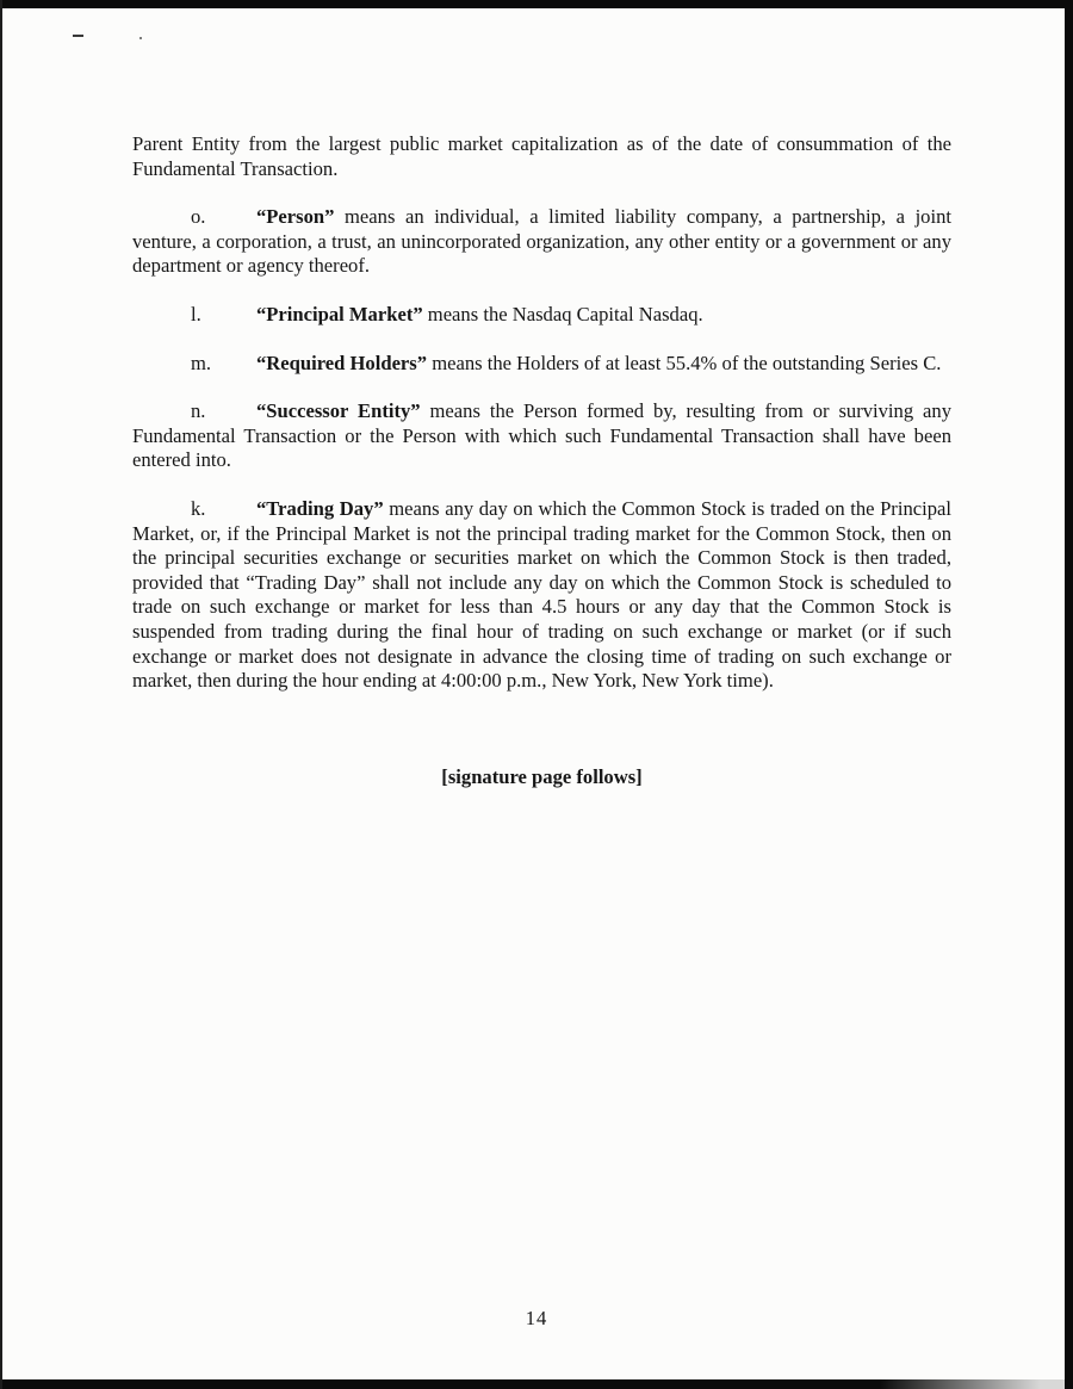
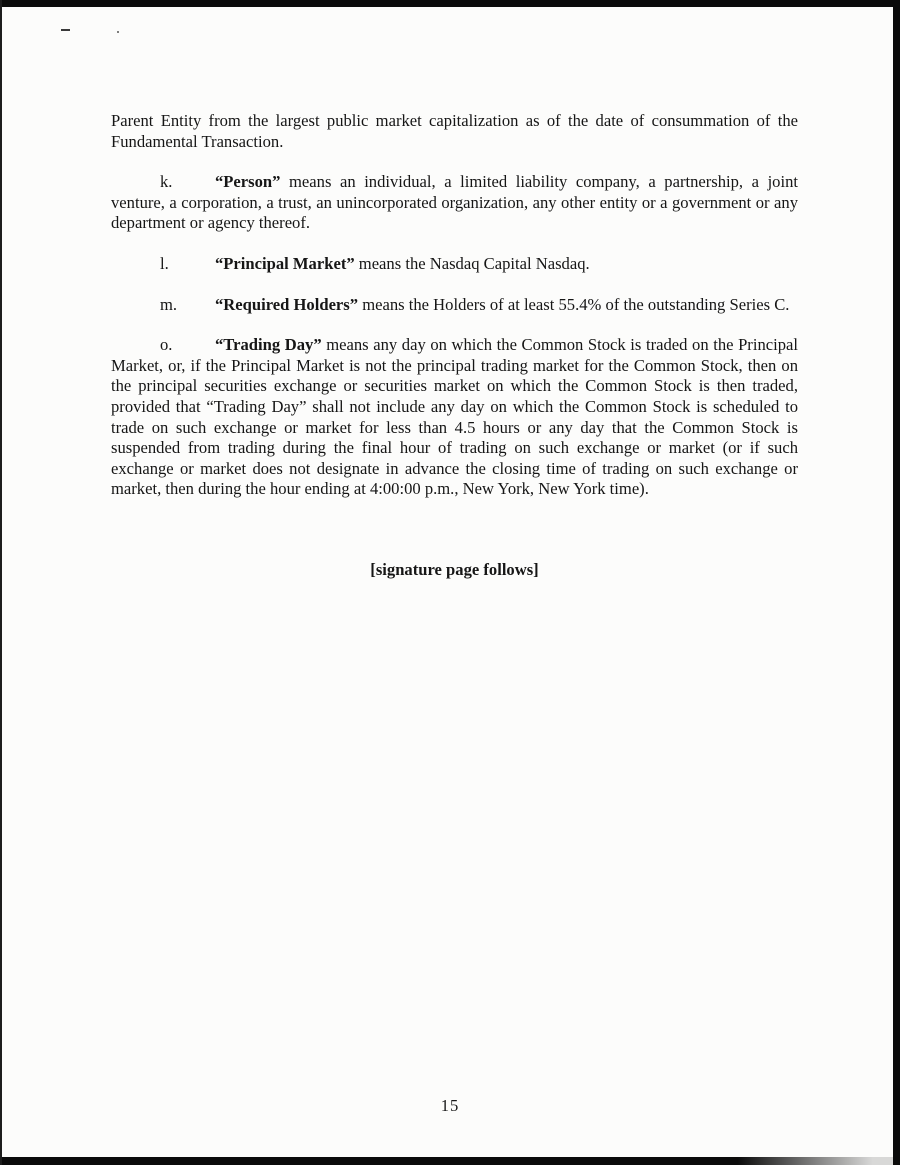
  Parent Entity from the largest public market capitalization as of the date of consummation of the Fundamental Transaction.
- o. “Person” means an individual, a limited liability company, a partnership, a joint venture, a corporation, a trust, an unincorporated organization, any other entity or a government or any department or agency thereof.
+ k. “Person” means an individual, a limited liability company, a partnership, a joint venture, a corporation, a trust, an unincorporated organization, any other entity or a government or any department or agency thereof.
  l. “Principal Market” means the Nasdaq Capital Nasdaq.
  m. “Required Holders” means the Holders of at least 55.4% of the outstanding Series C.
- n. “Successor Entity” means the Person formed by, resulting from or surviving any Fundamental Transaction or the Person with which such Fundamental Transaction shall have been entered into.
- k. “Trading Day” means any day on which the Common Stock is traded on the Principal Market, or, if the Principal Market is not the principal trading market for the Common Stock, then on the principal securities exchange or securities market on which the Common Stock is then traded, provided that “Trading Day” shall not include any day on which the Common Stock is scheduled to trade on such exchange or market for less than 4.5 hours or any day that the Common Stock is suspended from trading during the final hour of trading on such exchange or market (or if such exchange or market does not designate in advance the closing time of trading on such exchange or market, then during the hour ending at 4:00:00 p.m., New York, New York time).
+ o. “Trading Day” means any day on which the Common Stock is traded on the Principal Market, or, if the Principal Market is not the principal trading market for the Common Stock, then on the principal securities exchange or securities market on which the Common Stock is then traded, provided that “Trading Day” shall not include any day on which the Common Stock is scheduled to trade on such exchange or market for less than 4.5 hours or any day that the Common Stock is suspended from trading during the final hour of trading on such exchange or market (or if such exchange or market does not designate in advance the closing time of trading on such exchange or market, then during the hour ending at 4:00:00 p.m., New York, New York time).
  [signature page follows]
- 14
+ 15
